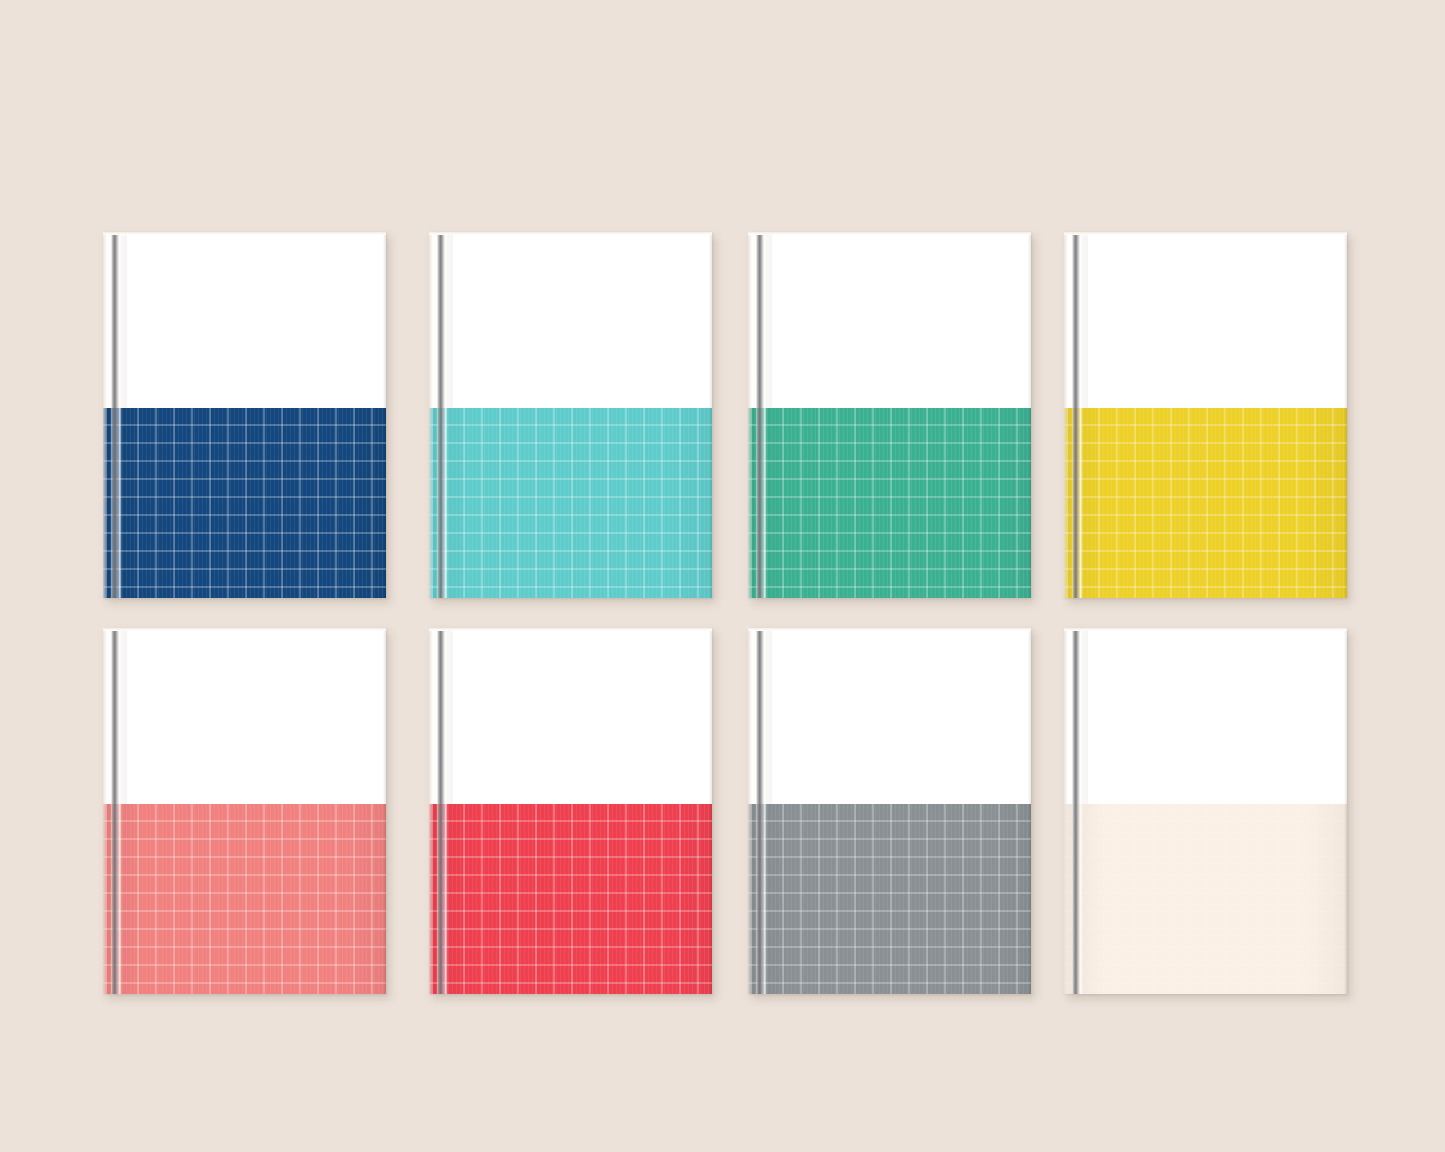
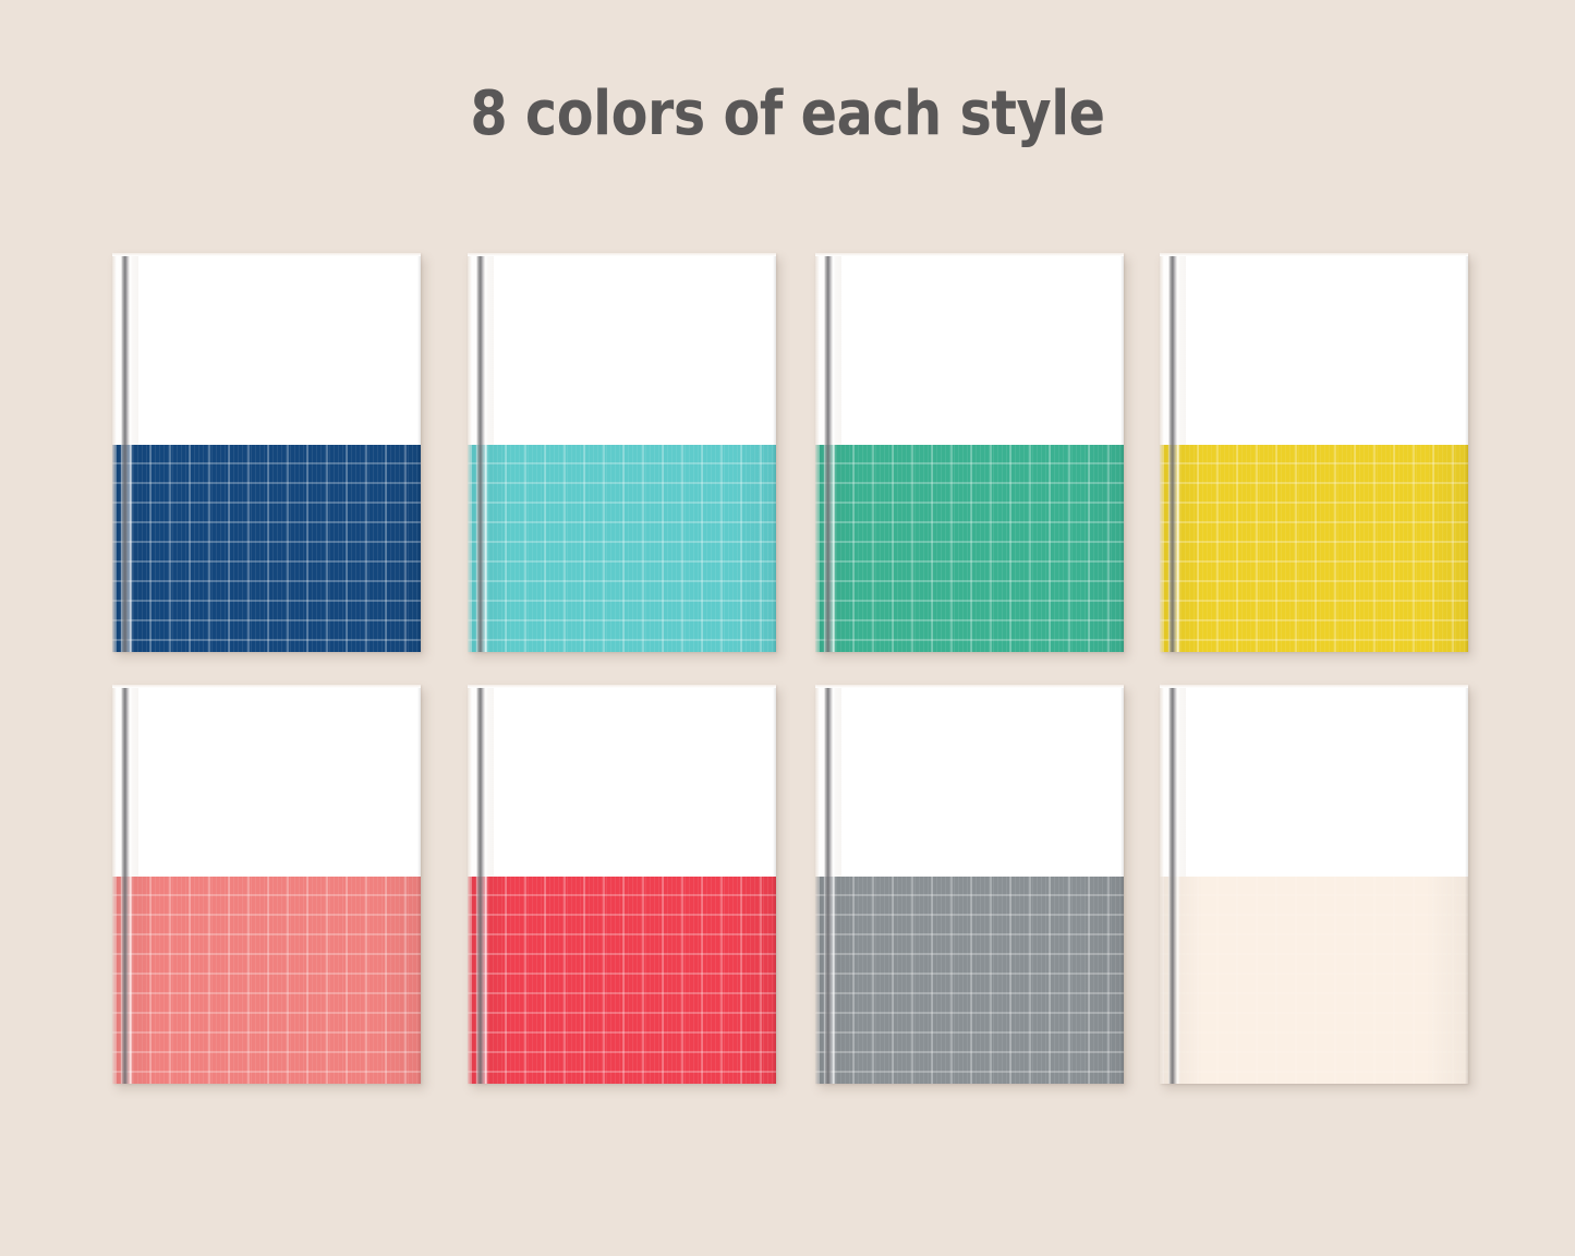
+ 8 colors of each style
